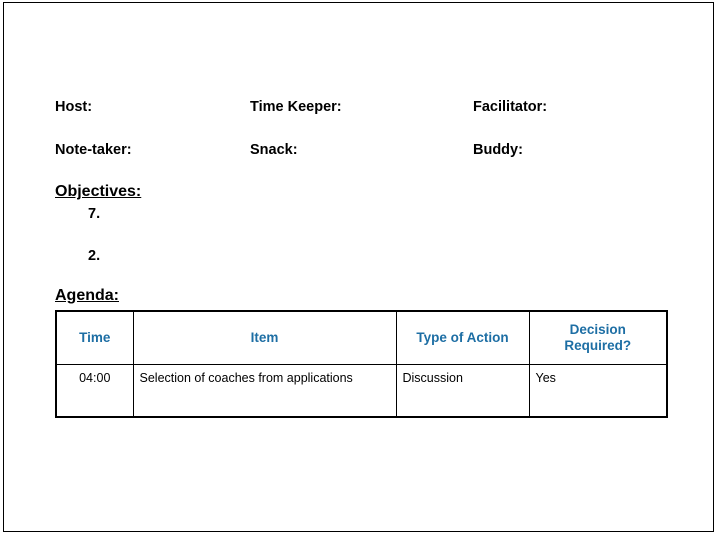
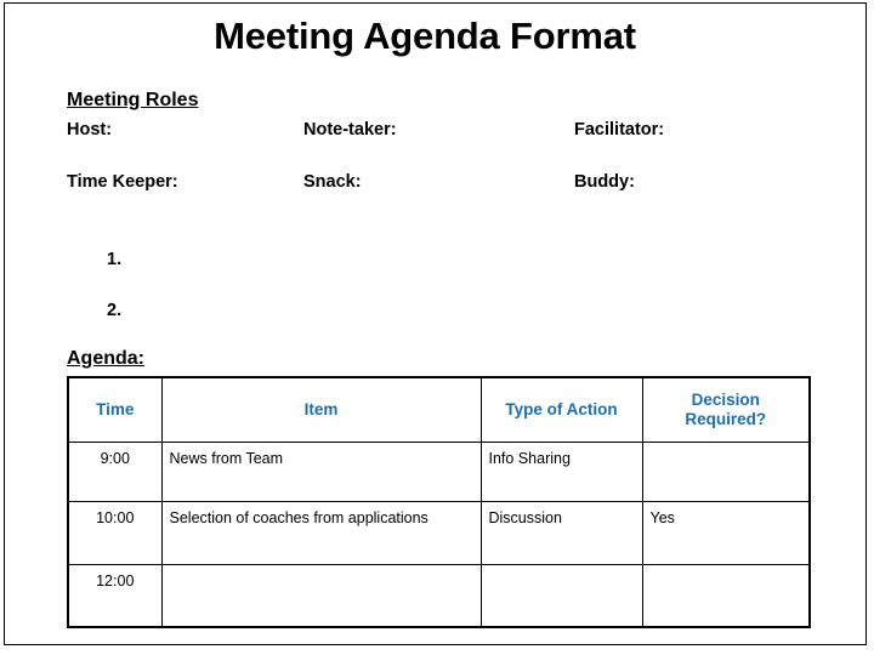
+ Meeting Agenda Format
+ Meeting Roles
  Host:
- Time Keeper:
+ Note-taker:
  Facilitator:
- Note-taker:
+ Time Keeper:
  Snack:
  Buddy:
- Objectives:
- 7.
+ 1.
  2.
  Agenda:
  Time	Item	Type of Action	Decision Required?
+ 9:00	News from Team	Info Sharing
- 04:00	Selection of coaches from applications	Discussion	Yes
+ 10:00	Selection of coaches from applications	Discussion	Yes
+ 12:00
